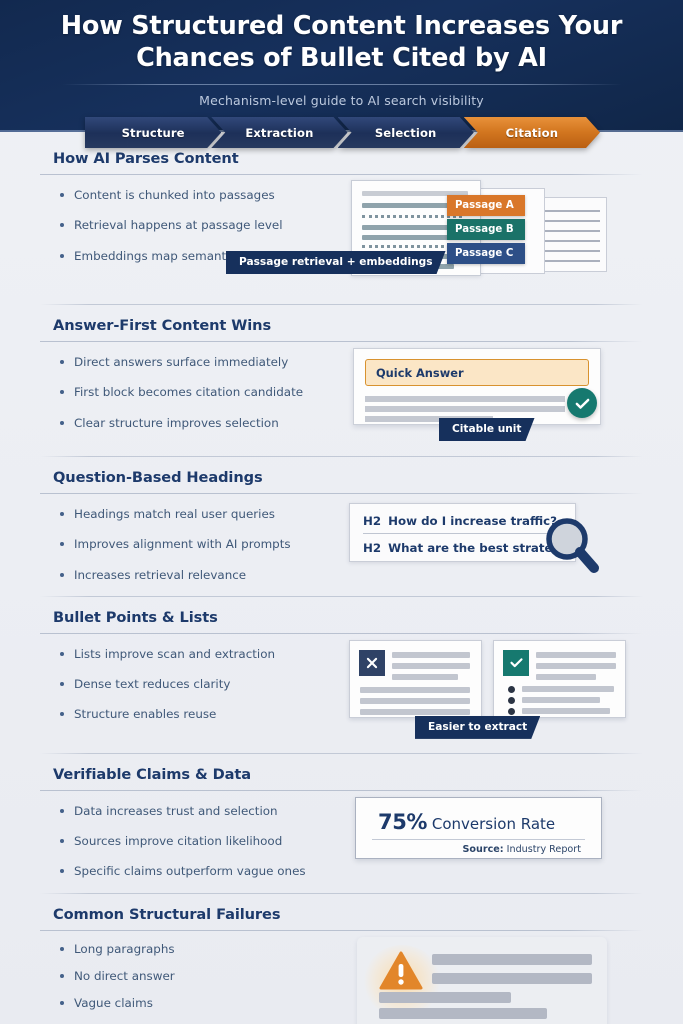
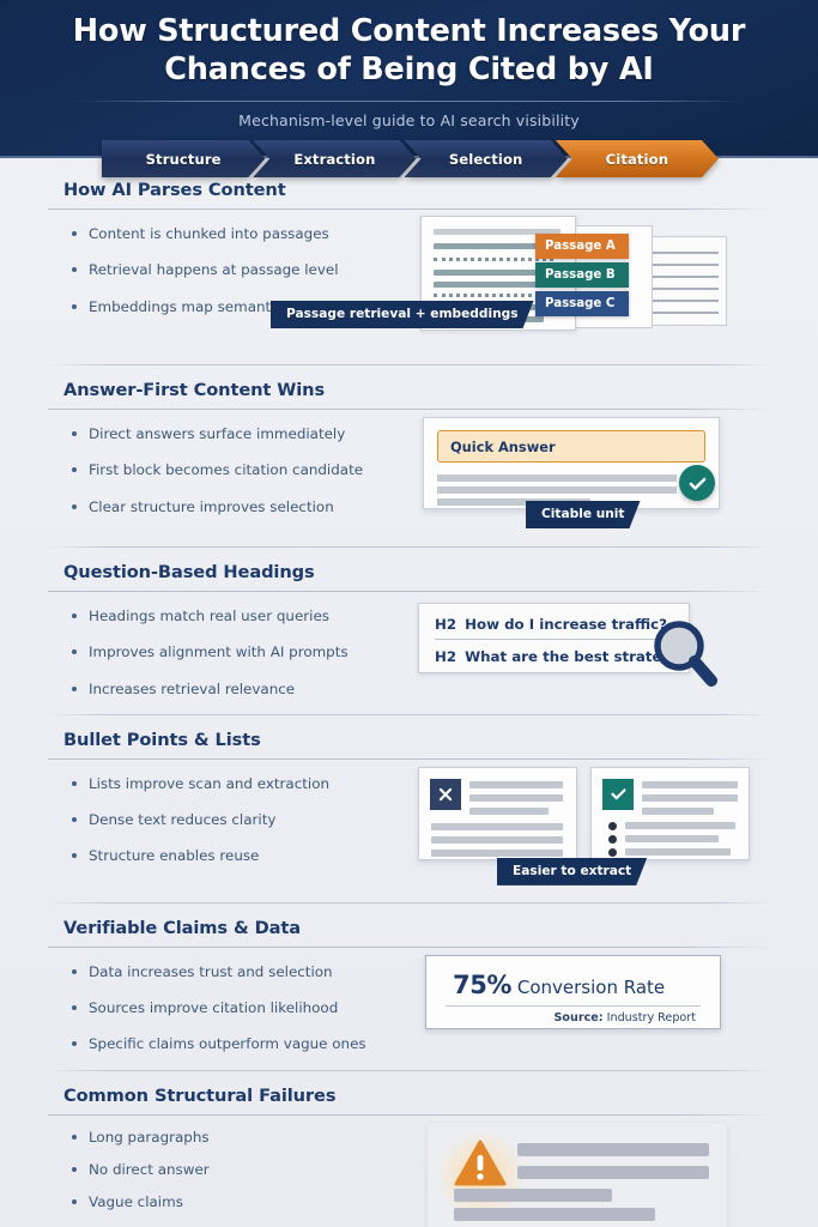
  How Structured Content Increases Your
- Chances of Bullet Cited by AI
+ Chances of Being Cited by AI
  Mechanism-level guide to AI search visibility
  Structure
  Extraction
  Selection
  Citation
  How AI Parses Content
  Content is chunked into passages
  Retrieval happens at passage level
  Passage A
  Passage B
  Passage C
  Passage retrieval + embeddings
  Answer-First Content Wins
  Direct answers surface immediately
  First block becomes citation candidate
  Clear structure improves selection
  Quick Answer
  Citable unit
  Question-Based Headings
  Headings match real user queries
  Improves alignment with AI prompts
  Increases retrieval relevance
  H2
  How do I increase traffic?
  H2
  What are the best strat
  Bullet Points & Lists
  Lists improve scan and extraction
  Dense text reduces clarity
  Structure enables reuse
  Easier to extract
  Verifiable Claims & Data
  Data increases trust and selection
  Sources improve citation likelihood
  Specific claims outperform vague ones
  75% Conversion Rate
  Source: Industry Report
  Common Structural Failures
  Long paragraphs
  No direct answer
  Vague claims
